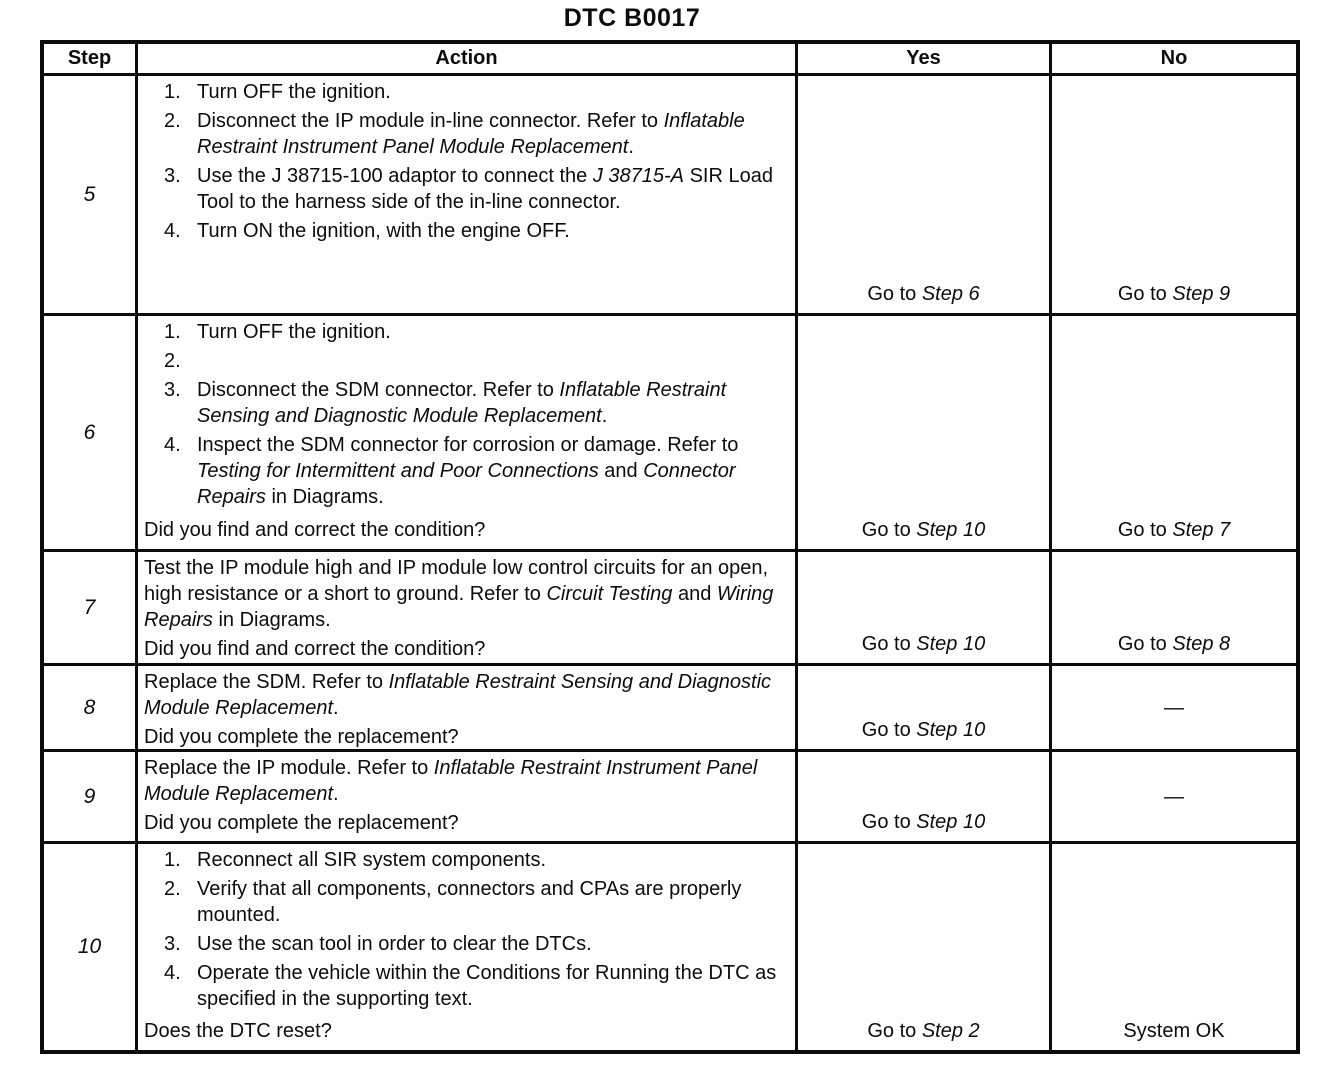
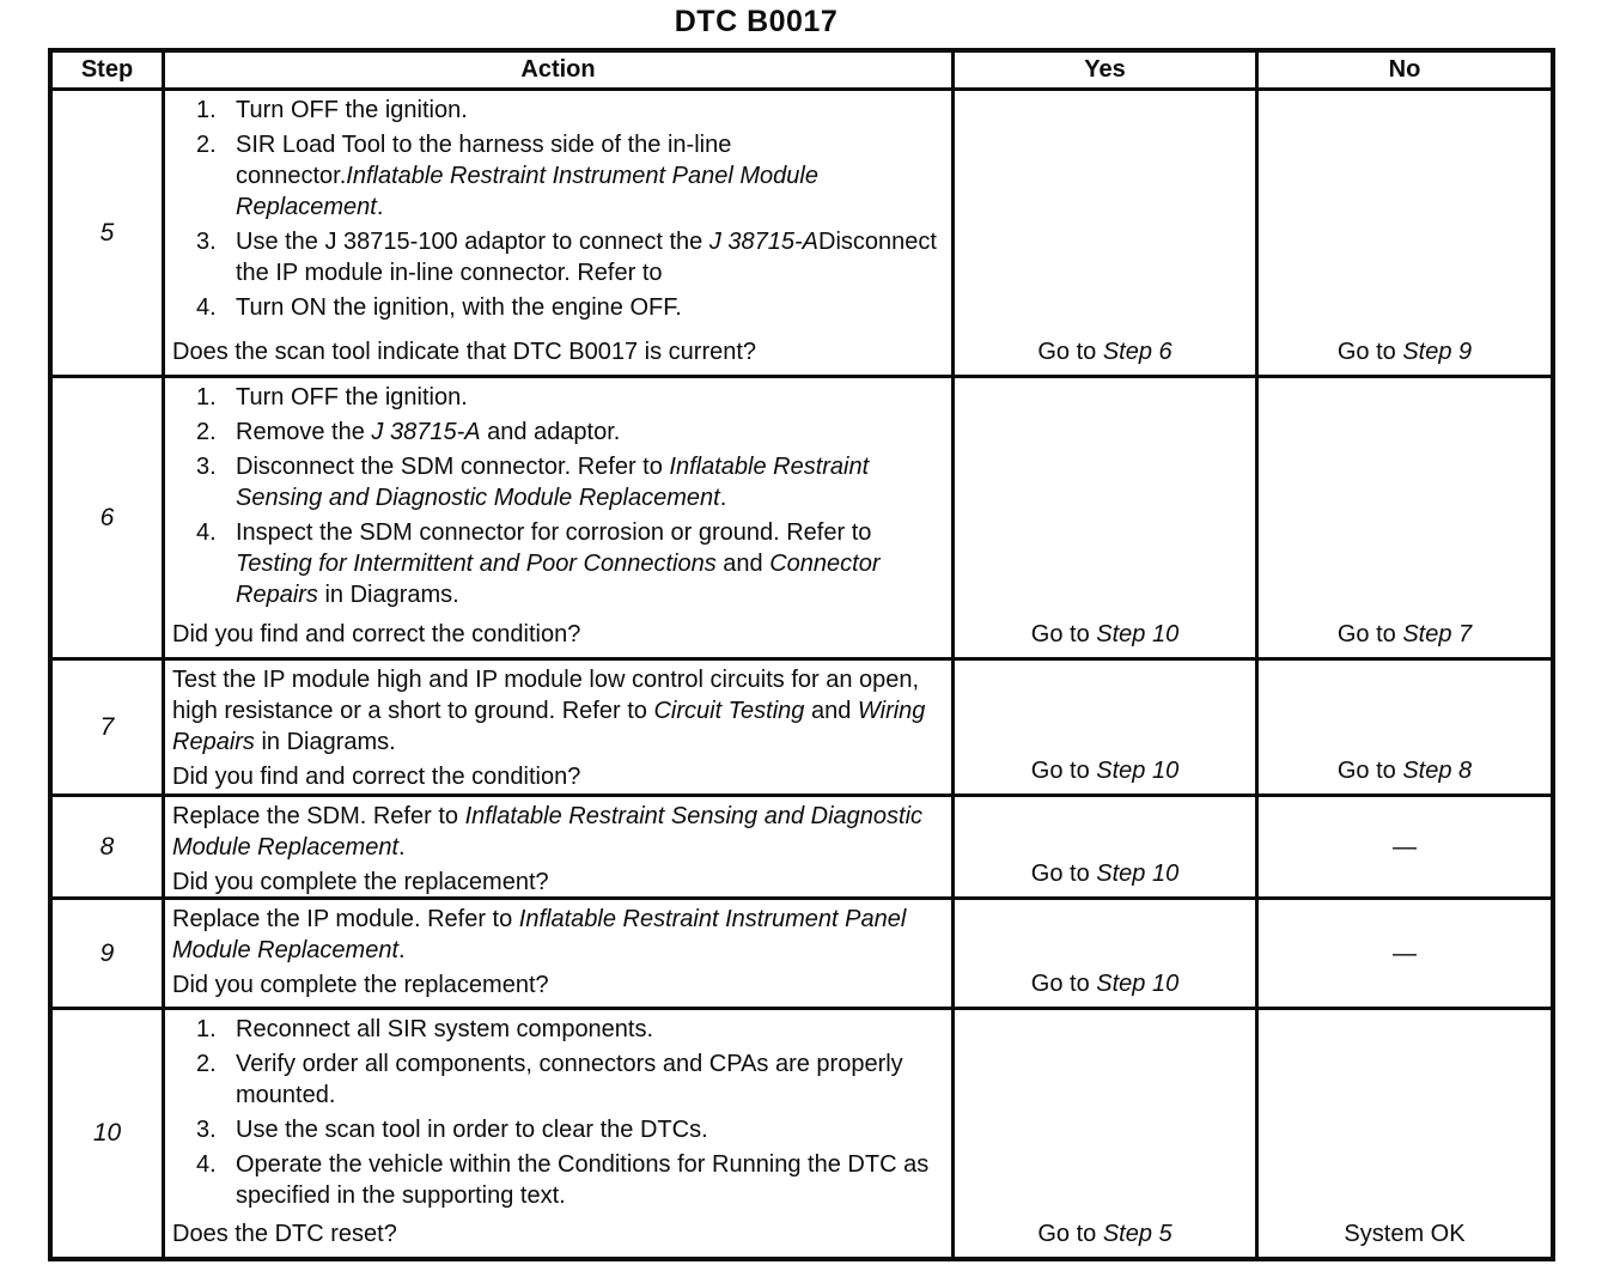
  DTC B0017
  Step
  Action
  Yes
  No
  5
  1.
  Turn OFF the ignition.
  2.
- Disconnect the IP module in-line connector. Refer to Inflatable Restraint Instrument Panel Module Replacement.
+ SIR Load Tool to the harness side of the in-line connector.Inflatable Restraint Instrument Panel Module Replacement.
  3.
- Use the J 38715-100 adaptor to connect the J 38715-A SIR Load Tool to the harness side of the in-line connector.
+ Use the J 38715-100 adaptor to connect the J 38715-ADisconnect the IP module in-line connector. Refer to
  4.
  Turn ON the ignition, with the engine OFF.
+ Does the scan tool indicate that DTC B0017 is current?
  Go to Step 6
  Go to Step 9
  6
  1.
  Turn OFF the ignition.
  2.
+ Remove the J 38715-A and adaptor.
  3.
  Disconnect the SDM connector. Refer to Inflatable Restraint Sensing and Diagnostic Module Replacement.
  4.
- Inspect the SDM connector for corrosion or damage. Refer to Testing for Intermittent and Poor Connections and Connector Repairs in Diagrams.
+ Inspect the SDM connector for corrosion or ground. Refer to Testing for Intermittent and Poor Connections and Connector Repairs in Diagrams.
  Did you find and correct the condition?
  Go to Step 10
  Go to Step 7
  7
  Test the IP module high and IP module low control circuits for an open, high resistance or a short to ground. Refer to Circuit Testing and Wiring Repairs in Diagrams.
  Did you find and correct the condition?
  Go to Step 10
  Go to Step 8
  8
  Replace the SDM. Refer to Inflatable Restraint Sensing and Diagnostic Module Replacement.
  Did you complete the replacement?
  Go to Step 10
  —
  9
  Replace the IP module. Refer to Inflatable Restraint Instrument Panel Module Replacement.
  Did you complete the replacement?
  Go to Step 10
  —
  10
  1.
  Reconnect all SIR system components.
  2.
- Verify that all components, connectors and CPAs are properly mounted.
+ Verify order all components, connectors and CPAs are properly mounted.
  3.
  Use the scan tool in order to clear the DTCs.
  4.
  Operate the vehicle within the Conditions for Running the DTC as specified in the supporting text.
  Does the DTC reset?
- Go to Step 2
+ Go to Step 5
  System OK
